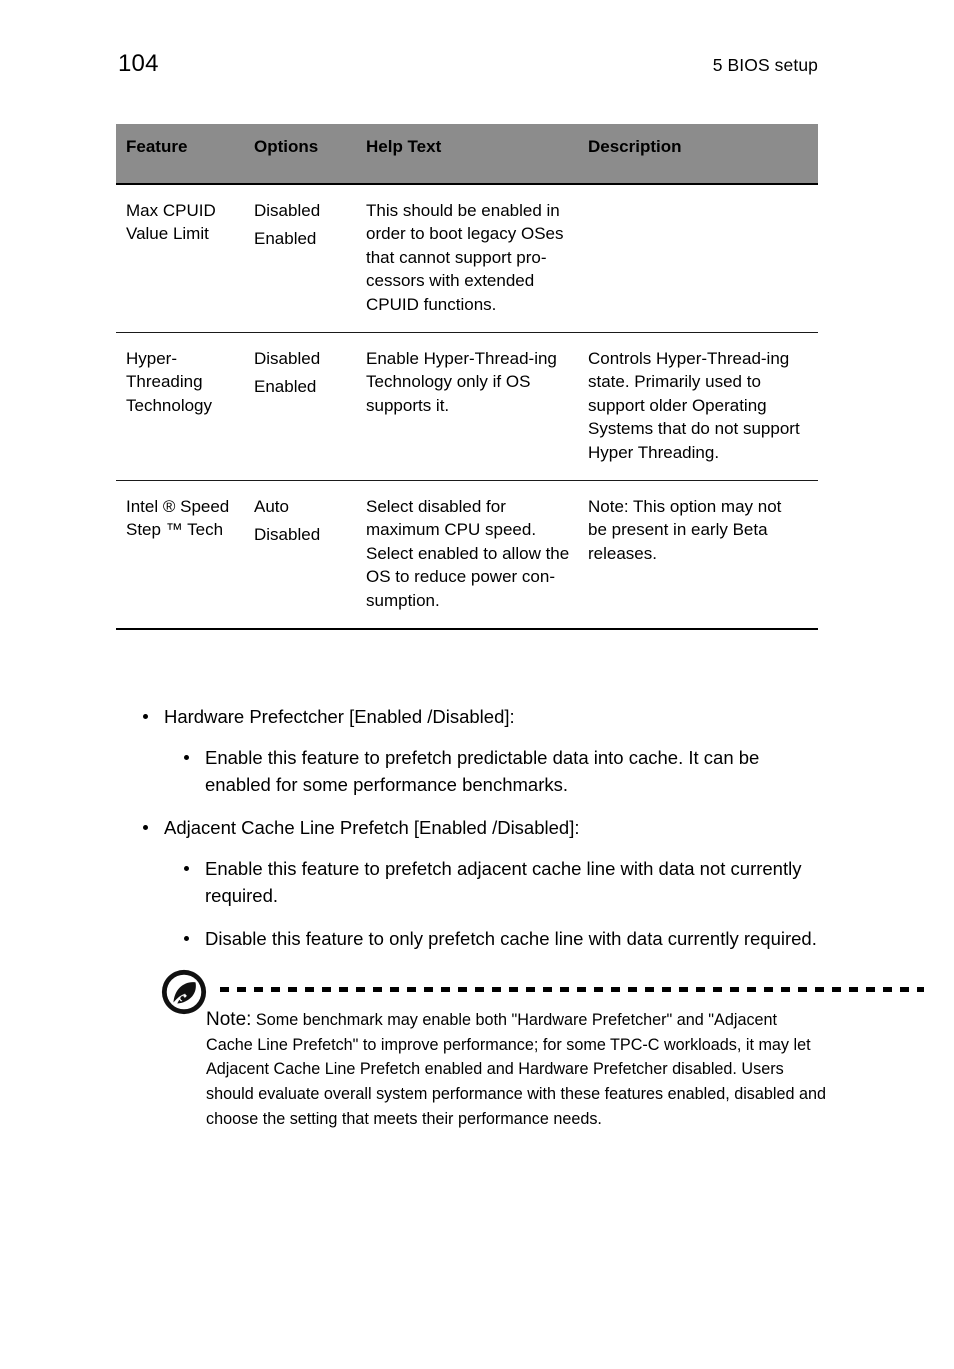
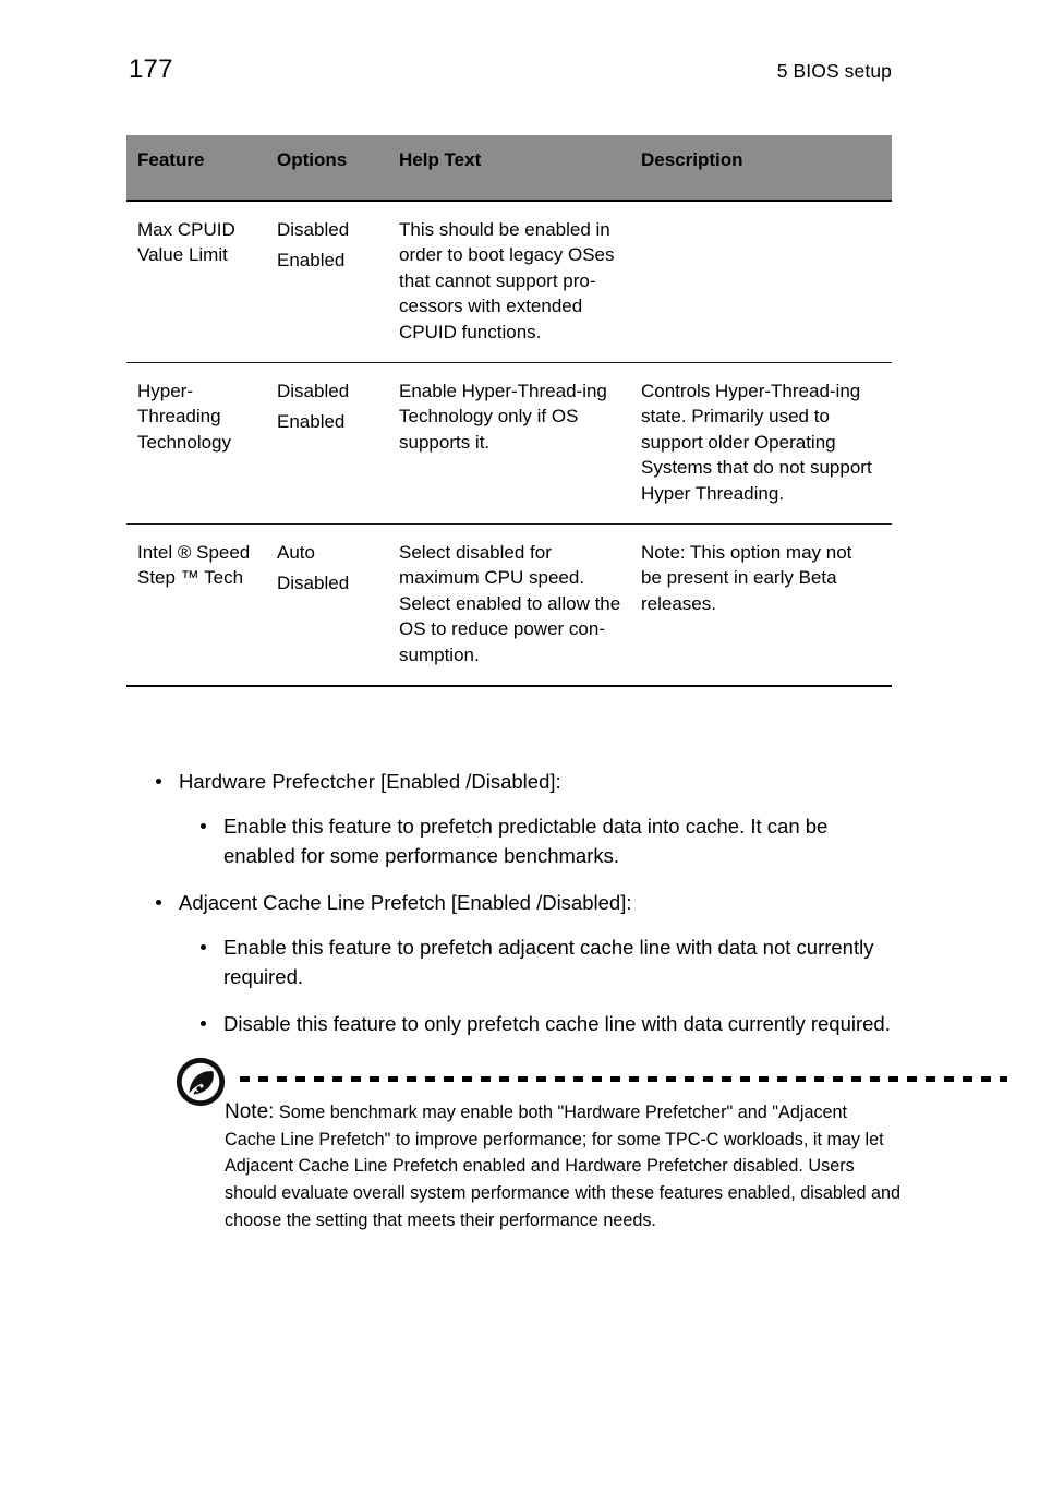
- 104
+ 177
  5 BIOS setup
  Feature	Options	Help Text	Description
  Max CPUID Value Limit	Disabled Enabled	This should be enabled in order to boot legacy OSes that cannot support pro-cessors with extended CPUID functions.
  Hyper-Threading Technology	Disabled Enabled	Enable Hyper-Thread-ing Technology only if OS supports it.	Controls Hyper-Thread-ing state. Primarily used to support older Operating Systems that do not support Hyper Threading.
  Intel ® Speed Step ™ Tech	Auto Disabled	Select disabled for maximum CPU speed. Select enabled to allow the OS to reduce power con-sumption.	Note: This option may not be present in early Beta releases.
  Hardware Prefectcher [Enabled /Disabled]:
  Enable this feature to prefetch predictable data into cache. It can be enabled for some performance benchmarks.
  Adjacent Cache Line Prefetch [Enabled /Disabled]:
  Enable this feature to prefetch adjacent cache line with data not currently required.
  Disable this feature to only prefetch cache line with data currently required.
  Note: Some benchmark may enable both "Hardware Prefetcher" and "Adjacent Cache Line Prefetch" to improve performance; for some TPC-C workloads, it may let Adjacent Cache Line Prefetch enabled and Hardware Prefetcher disabled. Users should evaluate overall system performance with these features enabled, disabled and choose the setting that meets their performance needs.
